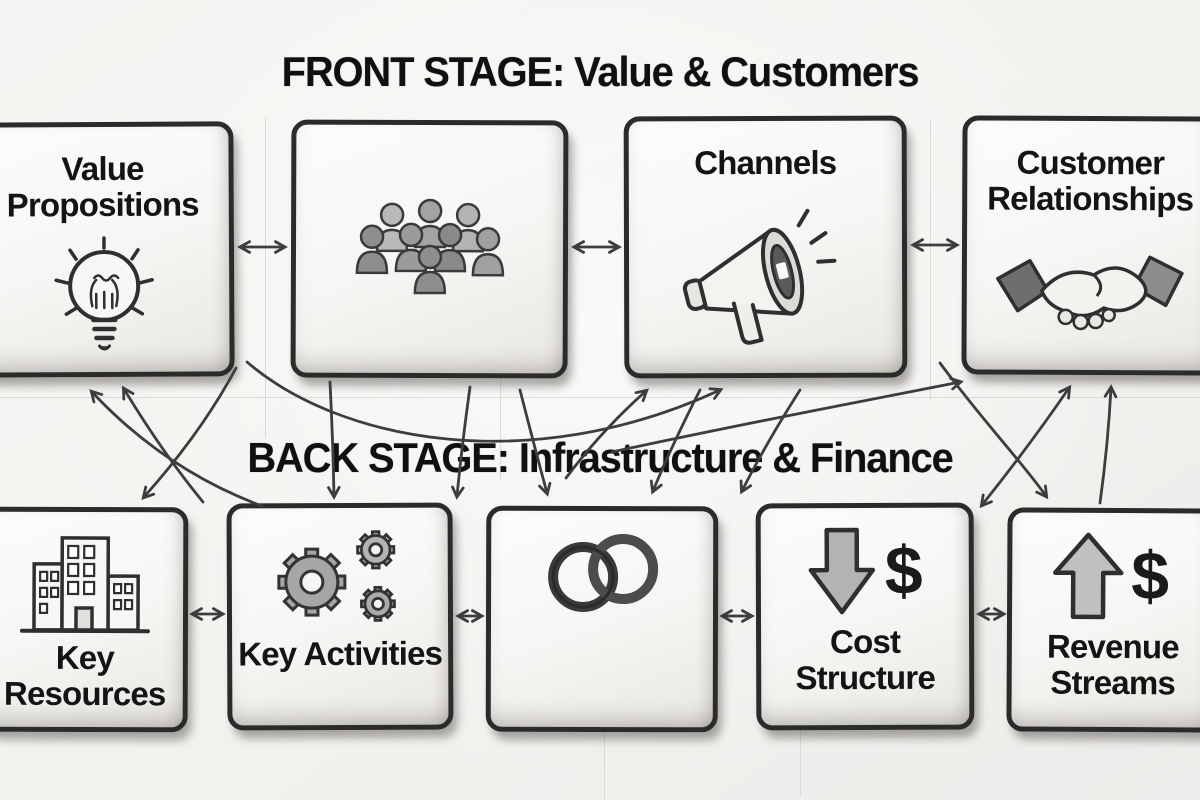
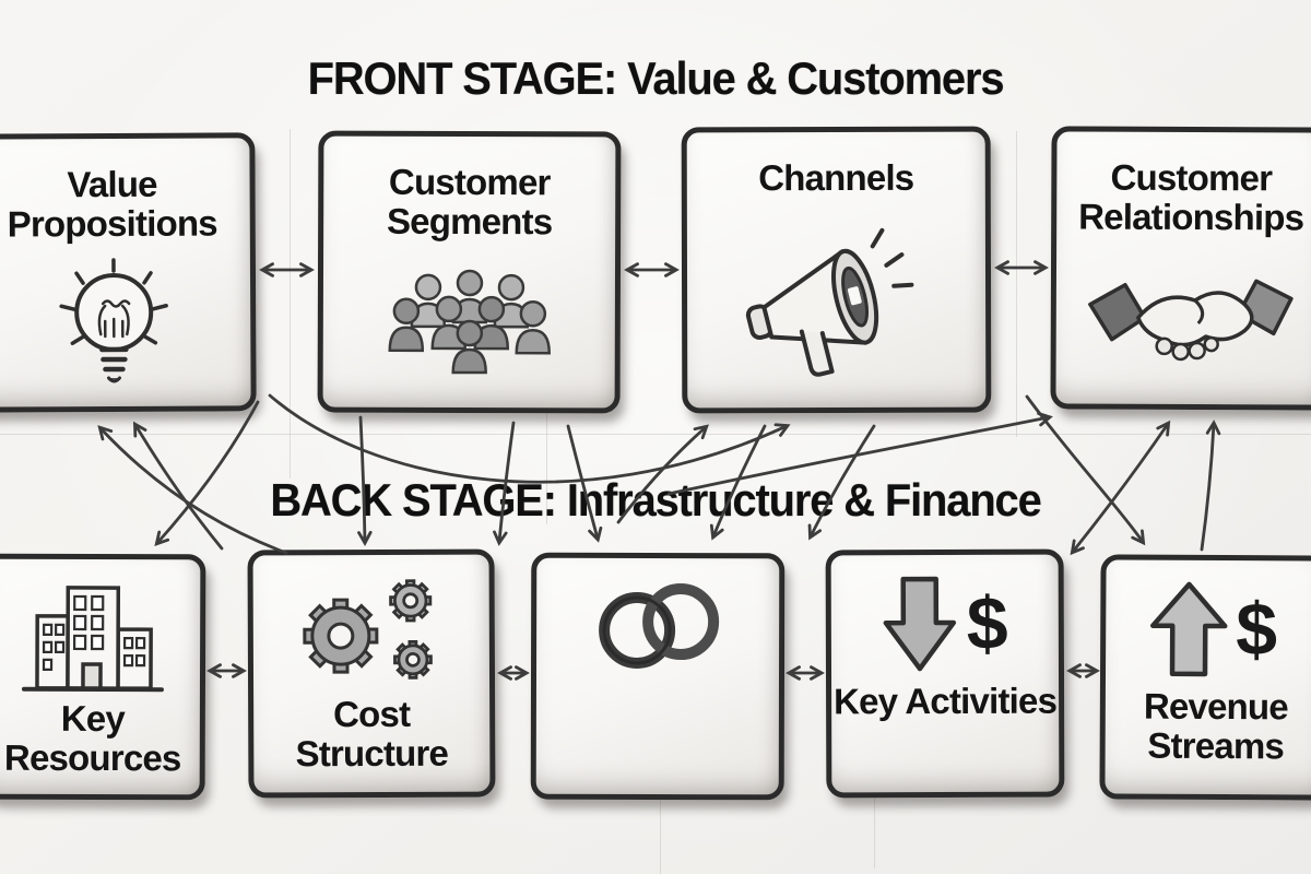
  FRONT STAGE: Value & Customers
  BACK STAGE: Infrastructure & Finance
  Value Propositions
+ Customer Segments
  Channels
  Customer Relationships
  Key Resources
- Key Activities
+ Cost Structure
  $
- Cost Structure
+ Key Activities
  $
  Revenue Streams
